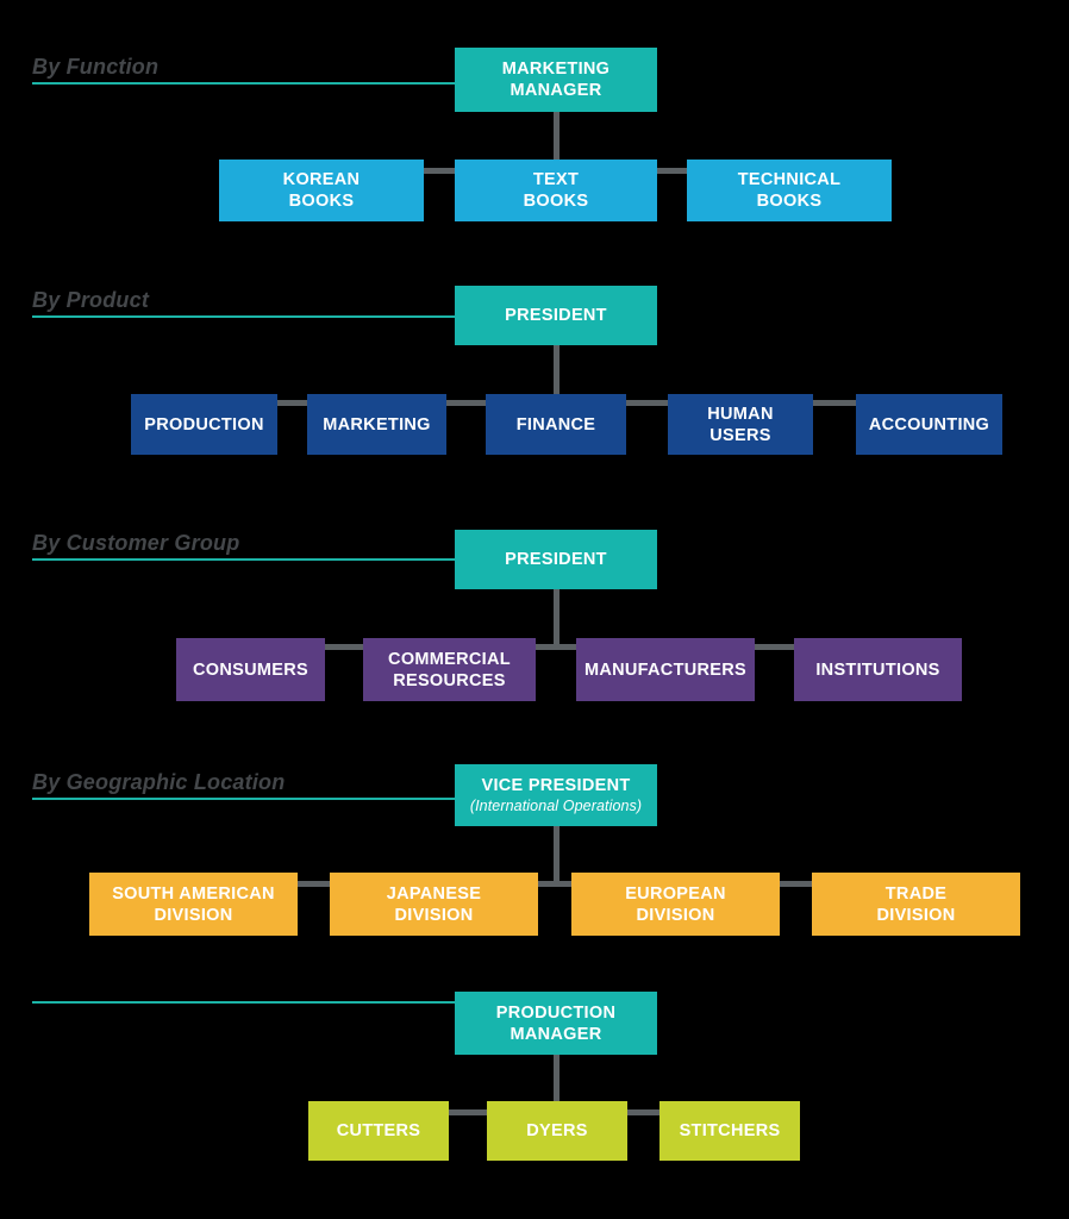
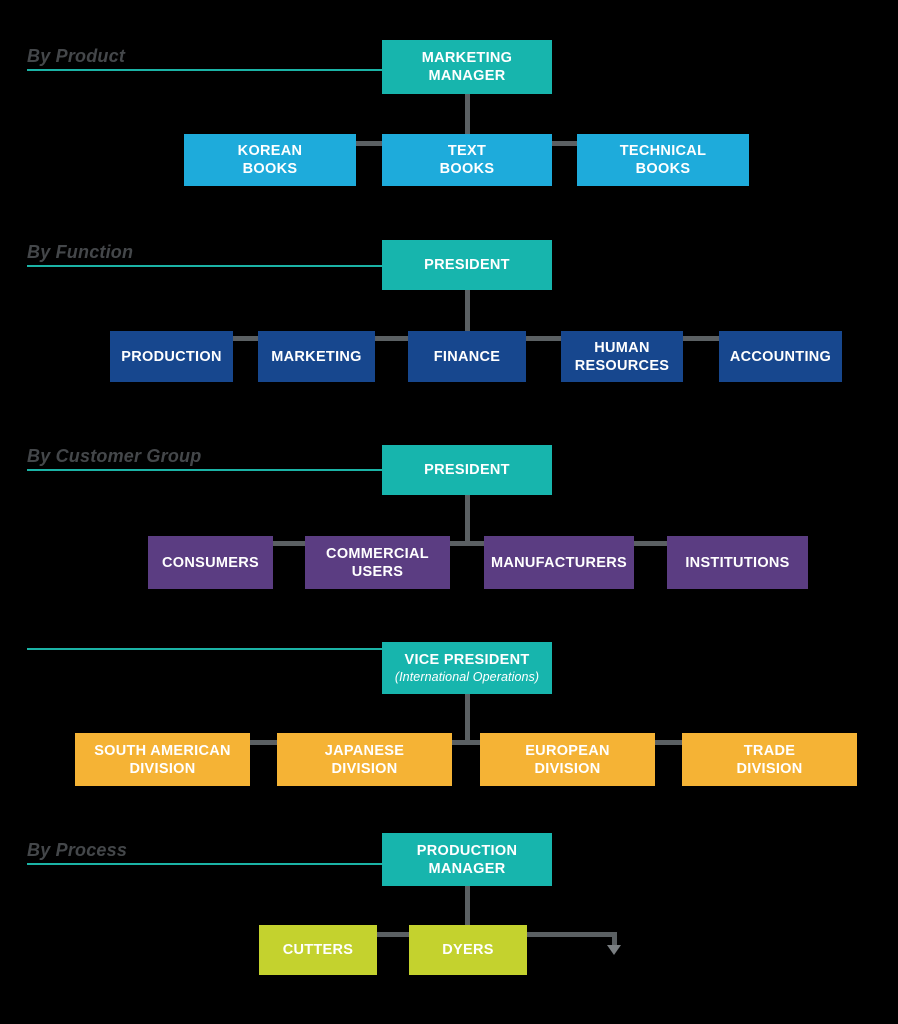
- By Function
+ By Product
  MARKETING
  MANAGER
  KOREAN
  BOOKS
  TEXT
  BOOKS
  TECHNICAL
  BOOKS
- By Product
+ By Function
  PRESIDENT
  PRODUCTION
  MARKETING
  FINANCE
  HUMAN
- USERS
+ RESOURCES
  ACCOUNTING
  By Customer Group
  PRESIDENT
  CONSUMERS
  COMMERCIAL
- RESOURCES
+ USERS
  MANUFACTURERS
  INSTITUTIONS
- By Geographic Location
  VICE PRESIDENT
  (International Operations)
  SOUTH AMERICAN
  DIVISION
  JAPANESE
  DIVISION
  EUROPEAN
  DIVISION
  TRADE
  DIVISION
+ By Process
  PRODUCTION
  MANAGER
  CUTTERS
  DYERS
- STITCHERS
